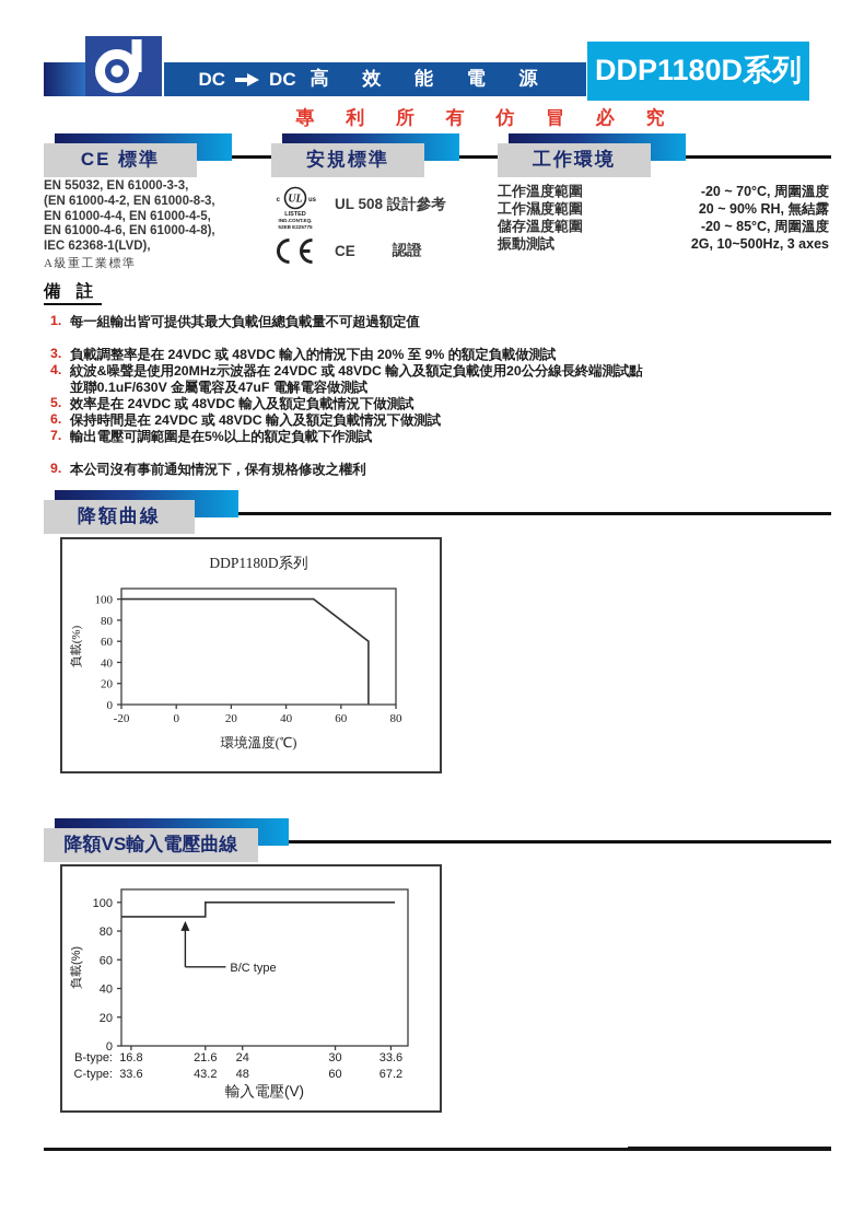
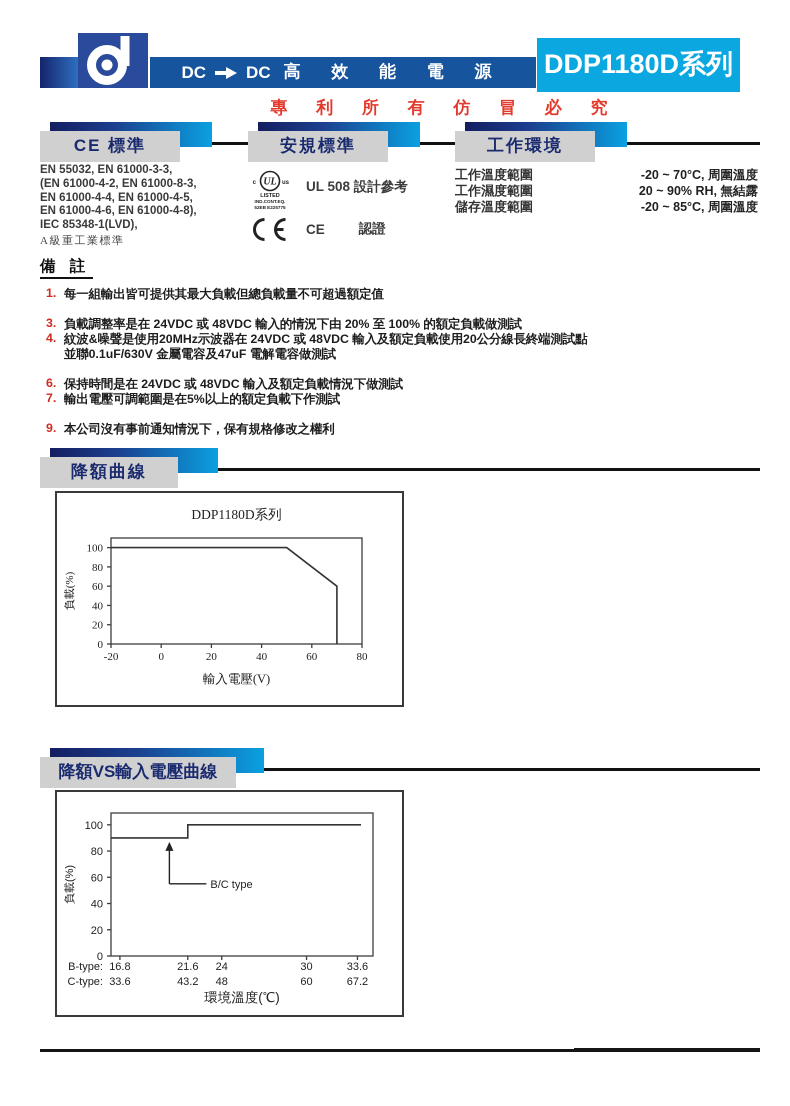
  DC
  DC
  高 效 能 電 源
  DDP1180D系列
  專 利 所 有 仿 冒 必 究
  CE 標準
  安規標準
  工作環境
  EN 55032, EN 61000-3-3,
  (EN 61000-4-2, EN 61000-8-3,
  EN 61000-4-4, EN 61000-4-5,
  EN 61000-4-6, EN 61000-4-8),
- IEC 62368-1(LVD),
+ IEC 85348-1(LVD),
  A級重工業標準
  UL
  UL 508 設計參考
  CE
  認證
  工作溫度範圍
  -20 ~ 70°C, 周圍溫度
  工作濕度範圍
  20 ~ 90% RH, 無結露
  儲存溫度範圍
  -20 ~ 85°C, 周圍溫度
- 振動測試
- 2G, 10~500Hz, 3 axes
  備 註
  1.
  每一組輸出皆可提供其最大負載但總負載量不可超過額定值
  3.
- 負載調整率是在 24VDC 或 48VDC 輸入的情況下由 20% 至 9% 的額定負載做測試
+ 負載調整率是在 24VDC 或 48VDC 輸入的情況下由 20% 至 100% 的額定負載做測試
  4.
  紋波&噪聲是使用20MHz示波器在 24VDC 或 48VDC 輸入及額定負載使用20公分線長終端測試點
  並聯0.1uF/630V 金屬電容及47uF 電解電容做測試
- 5.
- 效率是在 24VDC 或 48VDC 輸入及額定負載情況下做測試
  6.
  保持時間是在 24VDC 或 48VDC 輸入及額定負載情況下做測試
  7.
  輸出電壓可調範圍是在5%以上的額定負載下作測試
  9.
  本公司沒有事前通知情況下，保有規格修改之權利
  降額曲線
  0
  20
  40
  60
  80
  100
  -20
  0
  20
  40
  60
  80
  DDP1180D系列
- 環境溫度(℃)
+ 輸入電壓(V)
  降額VS輸入電壓曲線
  B/C type
  0
  20
  40
  60
  80
  100
  B-type:
  16.8
  21.6
  24
  30
  33.6
  C-type:
  33.6
  43.2
  48
  60
  67.2
- 輸入電壓(V)
+ 環境溫度(℃)
